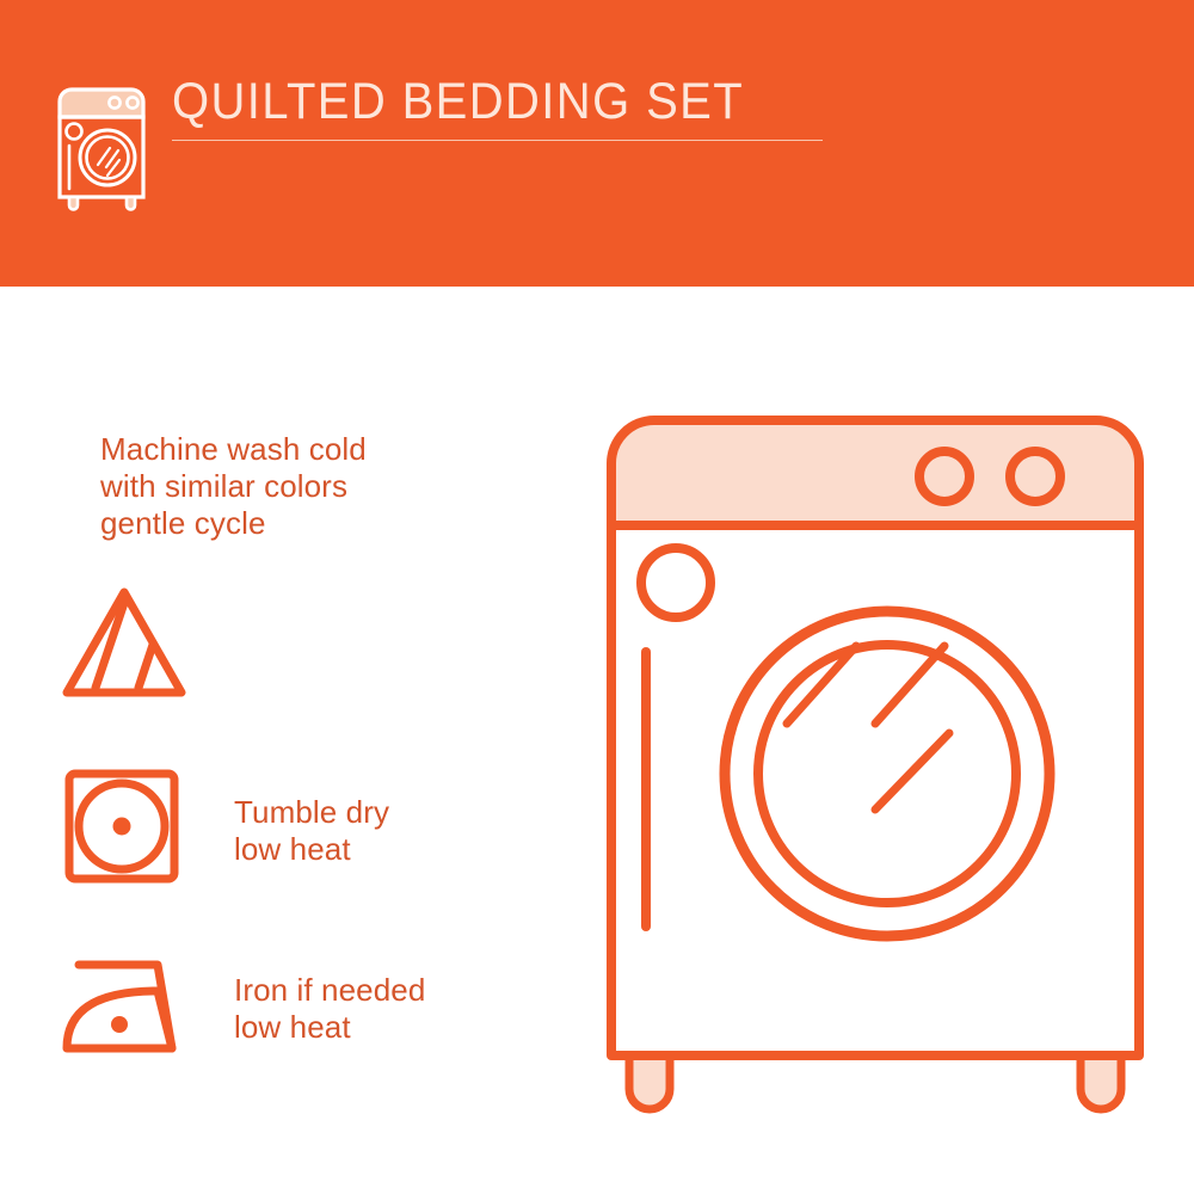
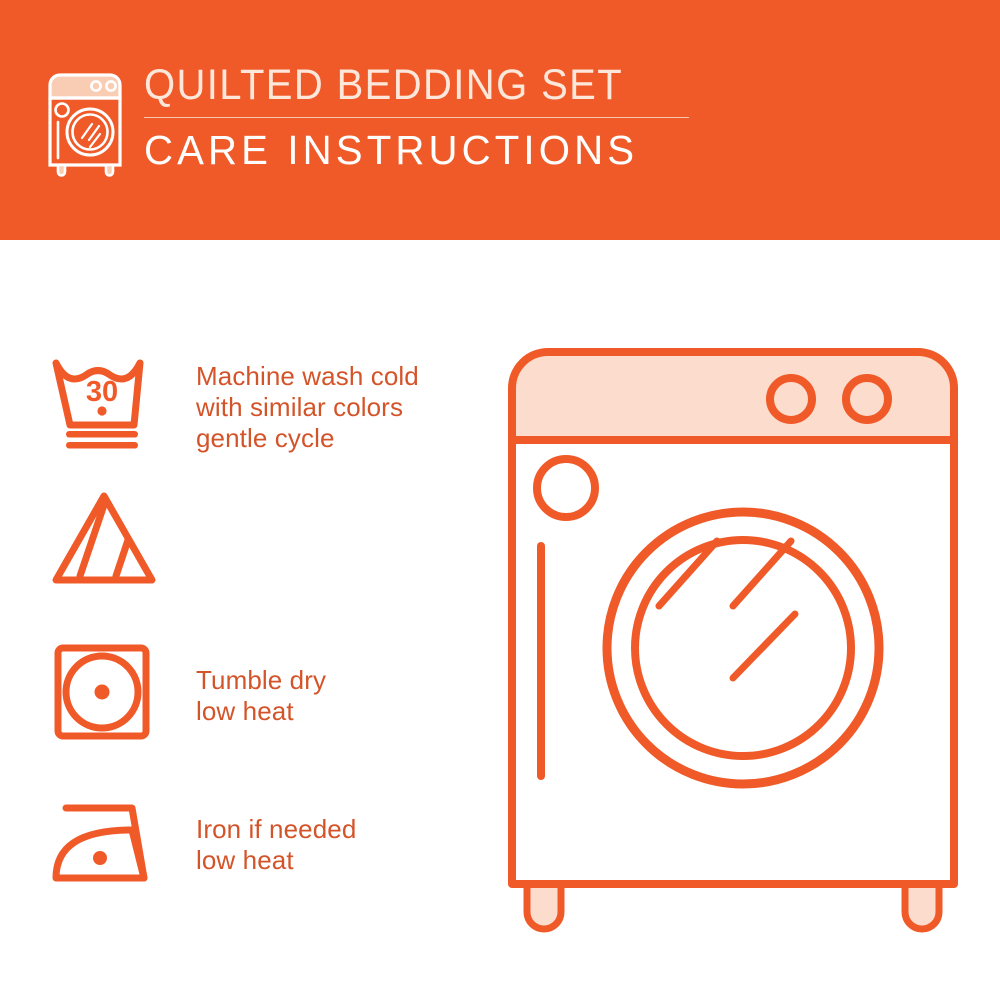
  QUILTED BEDDING SET
+ CARE INSTRUCTIONS
+ 30
  Machine wash cold
  with similar colors
  gentle cycle
  Tumble dry
  low heat
  Iron if needed
  low heat
